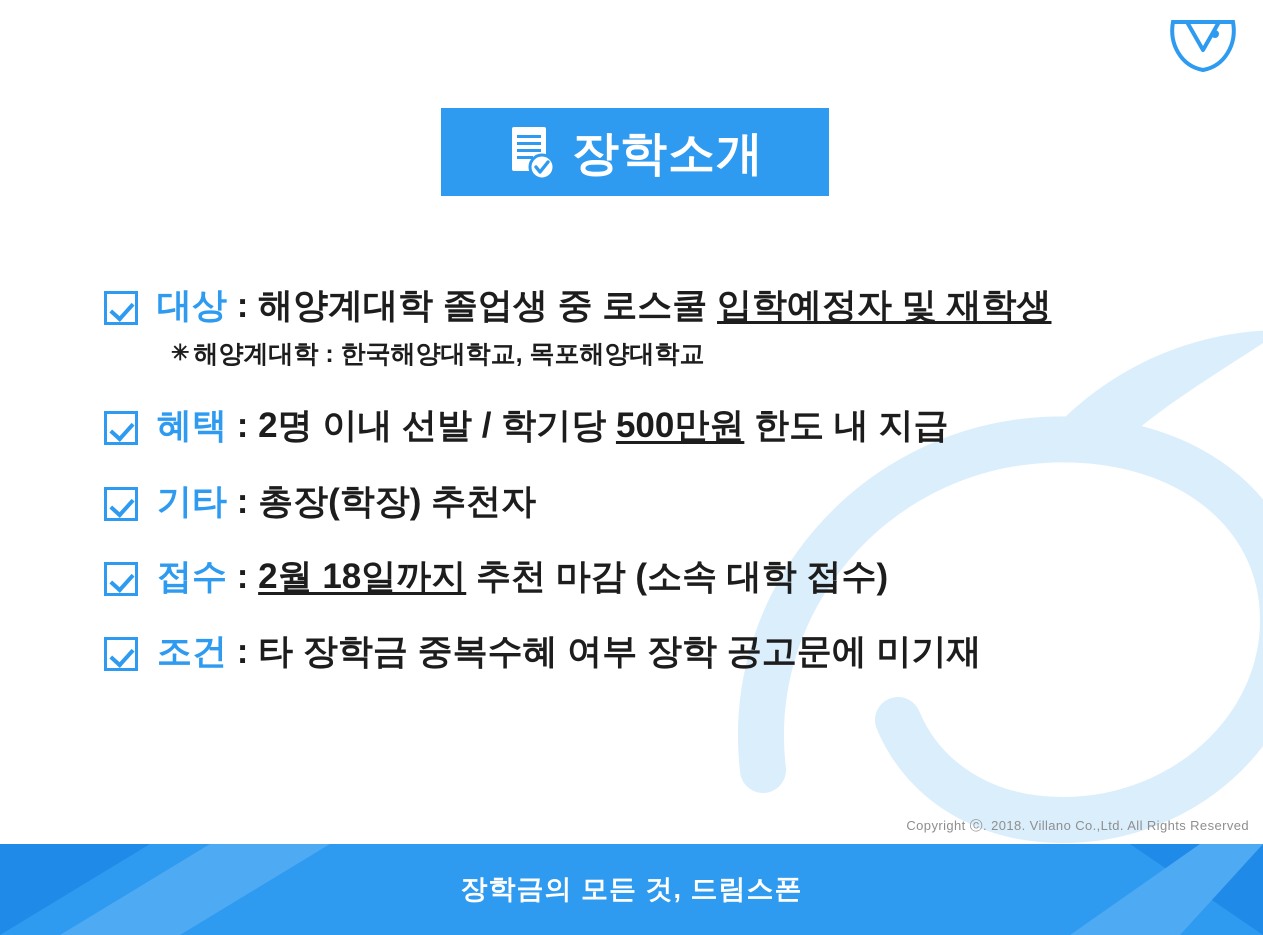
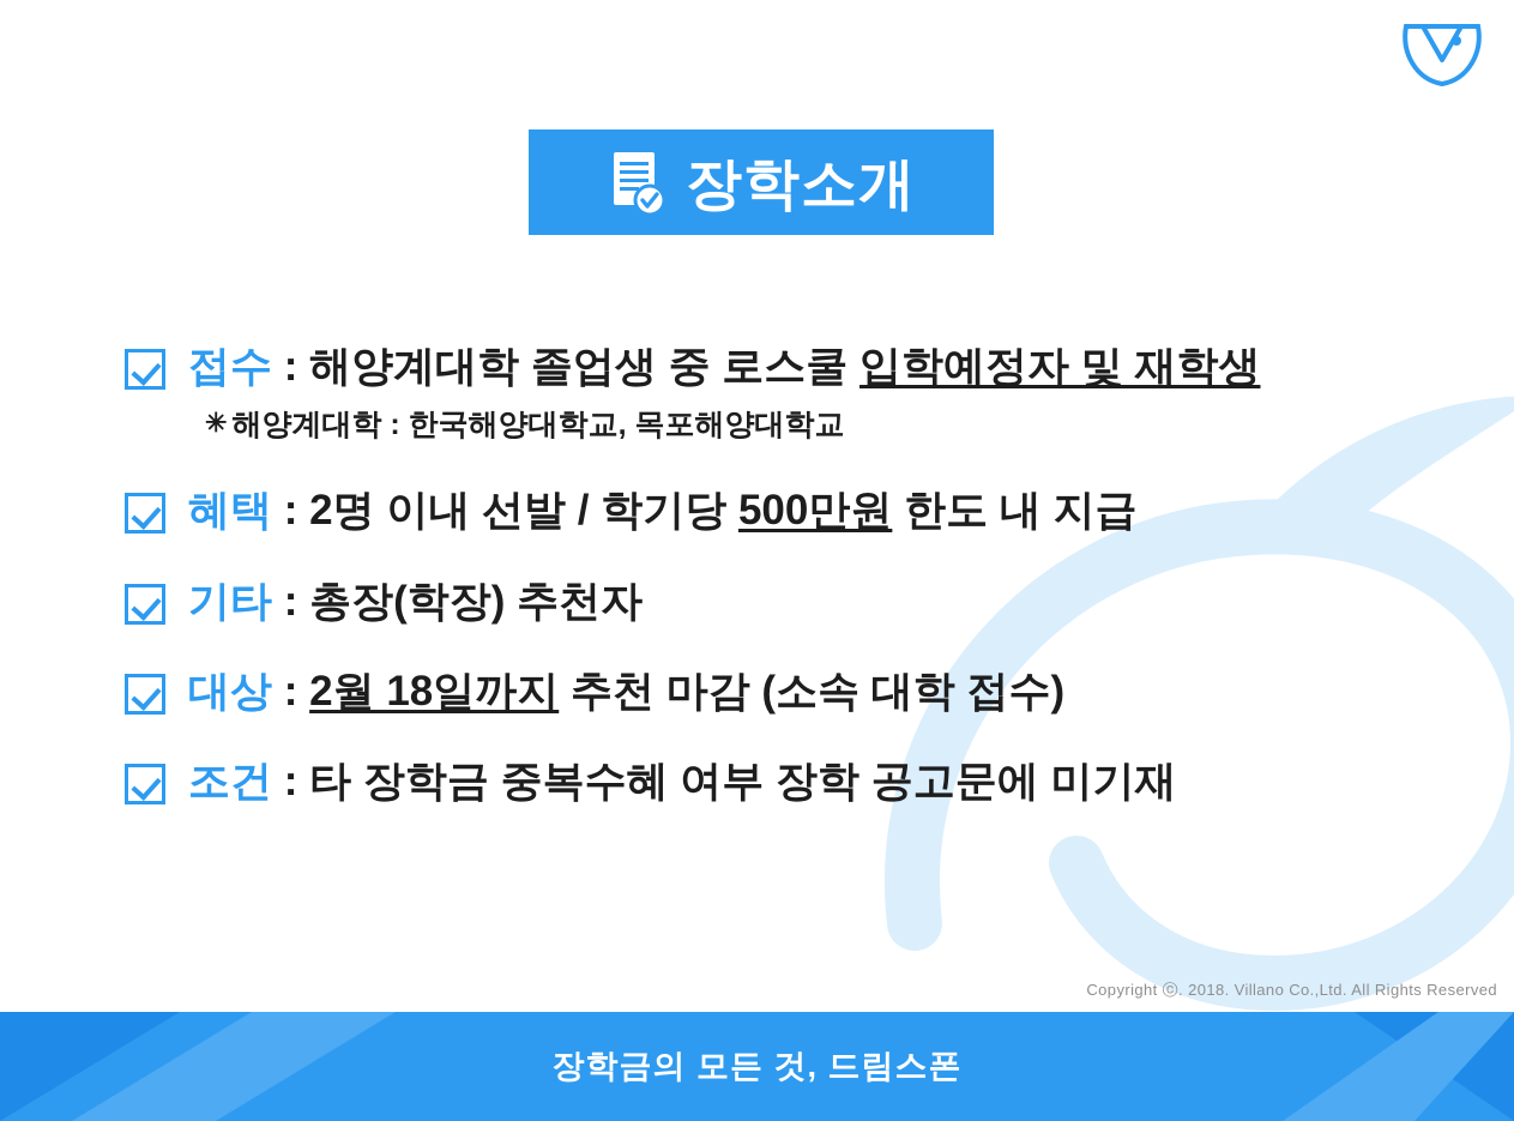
  장학소개
- 대상 : 해양계대학 졸업생 중 로스쿨 입학예정자 및 재학생
+ 접수 : 해양계대학 졸업생 중 로스쿨 입학예정자 및 재학생
  ✳ 해양계대학 : 한국해양대학교, 목포해양대학교
  혜택 : 2명 이내 선발 / 학기당 500만원 한도 내 지급
  기타 : 총장(학장) 추천자
- 접수 : 2월 18일까지 추천 마감 (소속 대학 접수)
+ 대상 : 2월 18일까지 추천 마감 (소속 대학 접수)
  조건 : 타 장학금 중복수혜 여부 장학 공고문에 미기재
  Copyright ⓒ. 2018. Villano Co.,Ltd. All Rights Reserved
  장학금의 모든 것, 드림스폰
